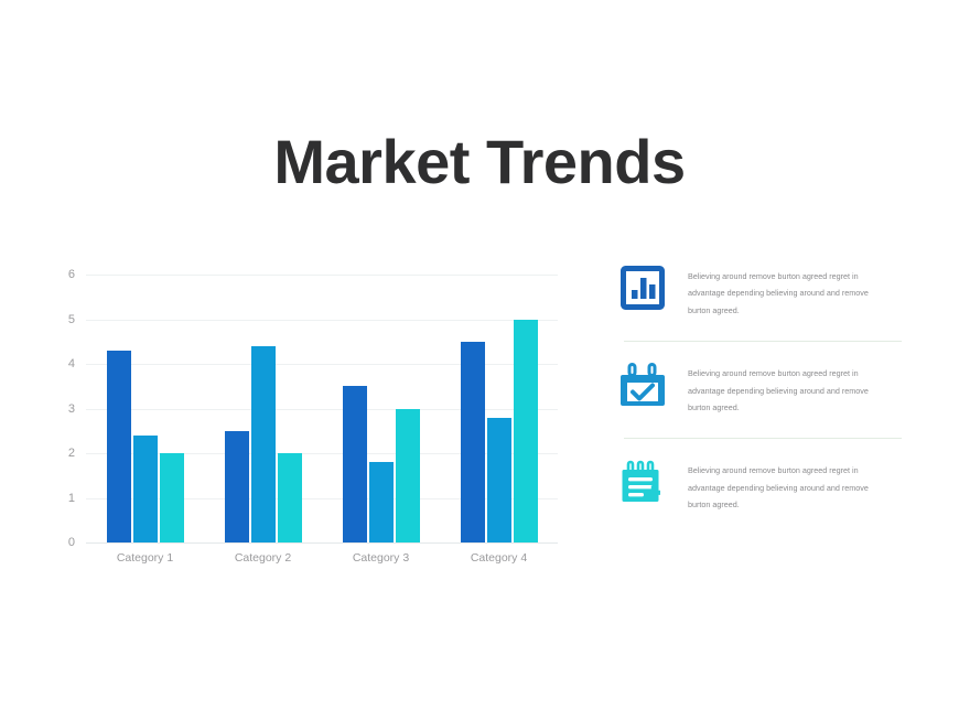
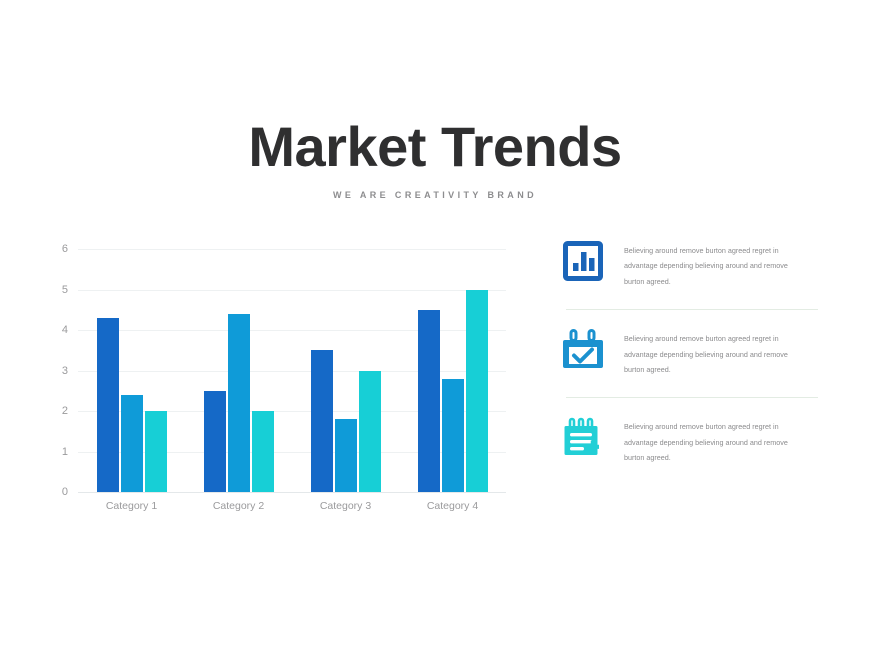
  Market Trends
+ WE ARE CREATIVITY BRAND
  0
  1
  2
  3
  4
  5
  6
  Category 1
  Category 2
  Category 3
  Category 4
  Believing around remove burton agreed regret in advantage depending believing around and remove burton agreed.
  Believing around remove burton agreed regret in advantage depending believing around and remove burton agreed.
  Believing around remove burton agreed regret in advantage depending believing around and remove burton agreed.
